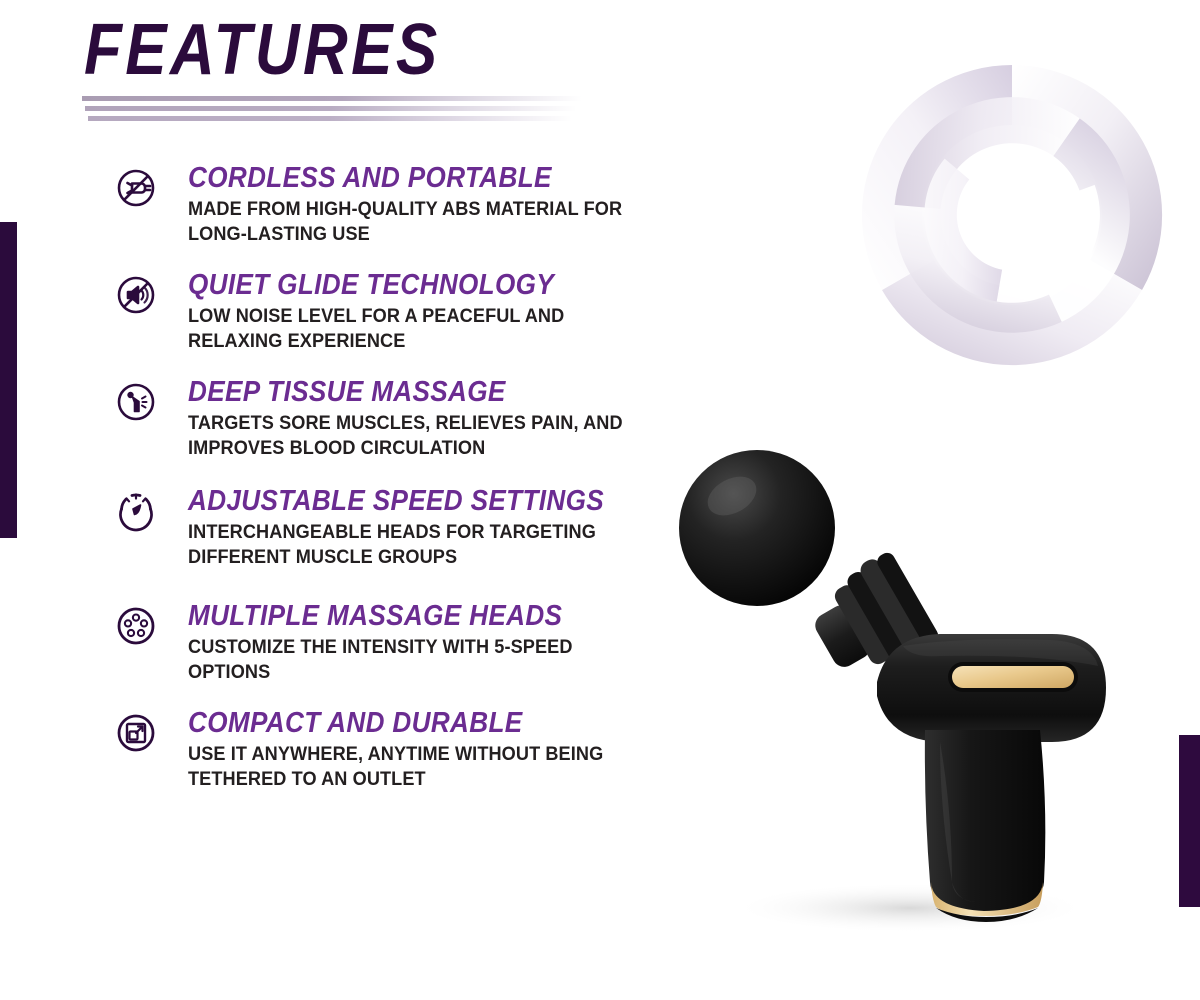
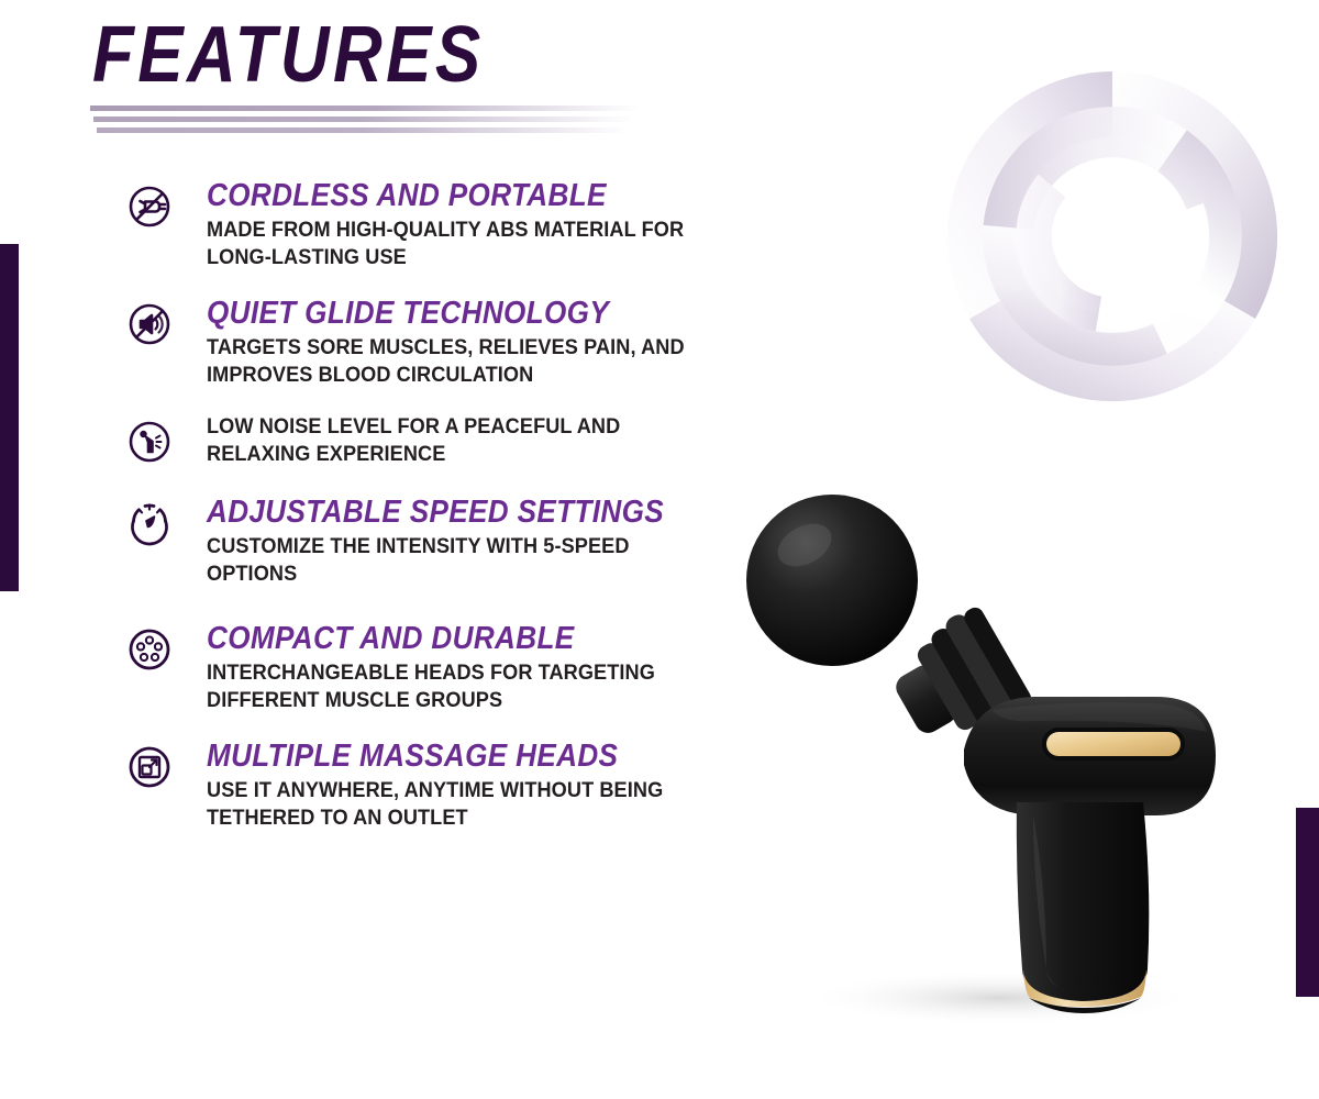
  FEATURES
  CORDLESS AND PORTABLE
  MADE FROM HIGH-QUALITY ABS MATERIAL FOR LONG-LASTING USE
  QUIET GLIDE TECHNOLOGY
- LOW NOISE LEVEL FOR A PEACEFUL AND RELAXING EXPERIENCE
+ TARGETS SORE MUSCLES, RELIEVES PAIN, AND IMPROVES BLOOD CIRCULATION
- DEEP TISSUE MASSAGE
- TARGETS SORE MUSCLES, RELIEVES PAIN, AND IMPROVES BLOOD CIRCULATION
+ LOW NOISE LEVEL FOR A PEACEFUL AND RELAXING EXPERIENCE
  ADJUSTABLE SPEED SETTINGS
- INTERCHANGEABLE HEADS FOR TARGETING DIFFERENT MUSCLE GROUPS
+ CUSTOMIZE THE INTENSITY WITH 5-SPEED OPTIONS
- MULTIPLE MASSAGE HEADS
+ COMPACT AND DURABLE
- CUSTOMIZE THE INTENSITY WITH 5-SPEED OPTIONS
+ INTERCHANGEABLE HEADS FOR TARGETING DIFFERENT MUSCLE GROUPS
- COMPACT AND DURABLE
+ MULTIPLE MASSAGE HEADS
  USE IT ANYWHERE, ANYTIME WITHOUT BEING TETHERED TO AN OUTLET
